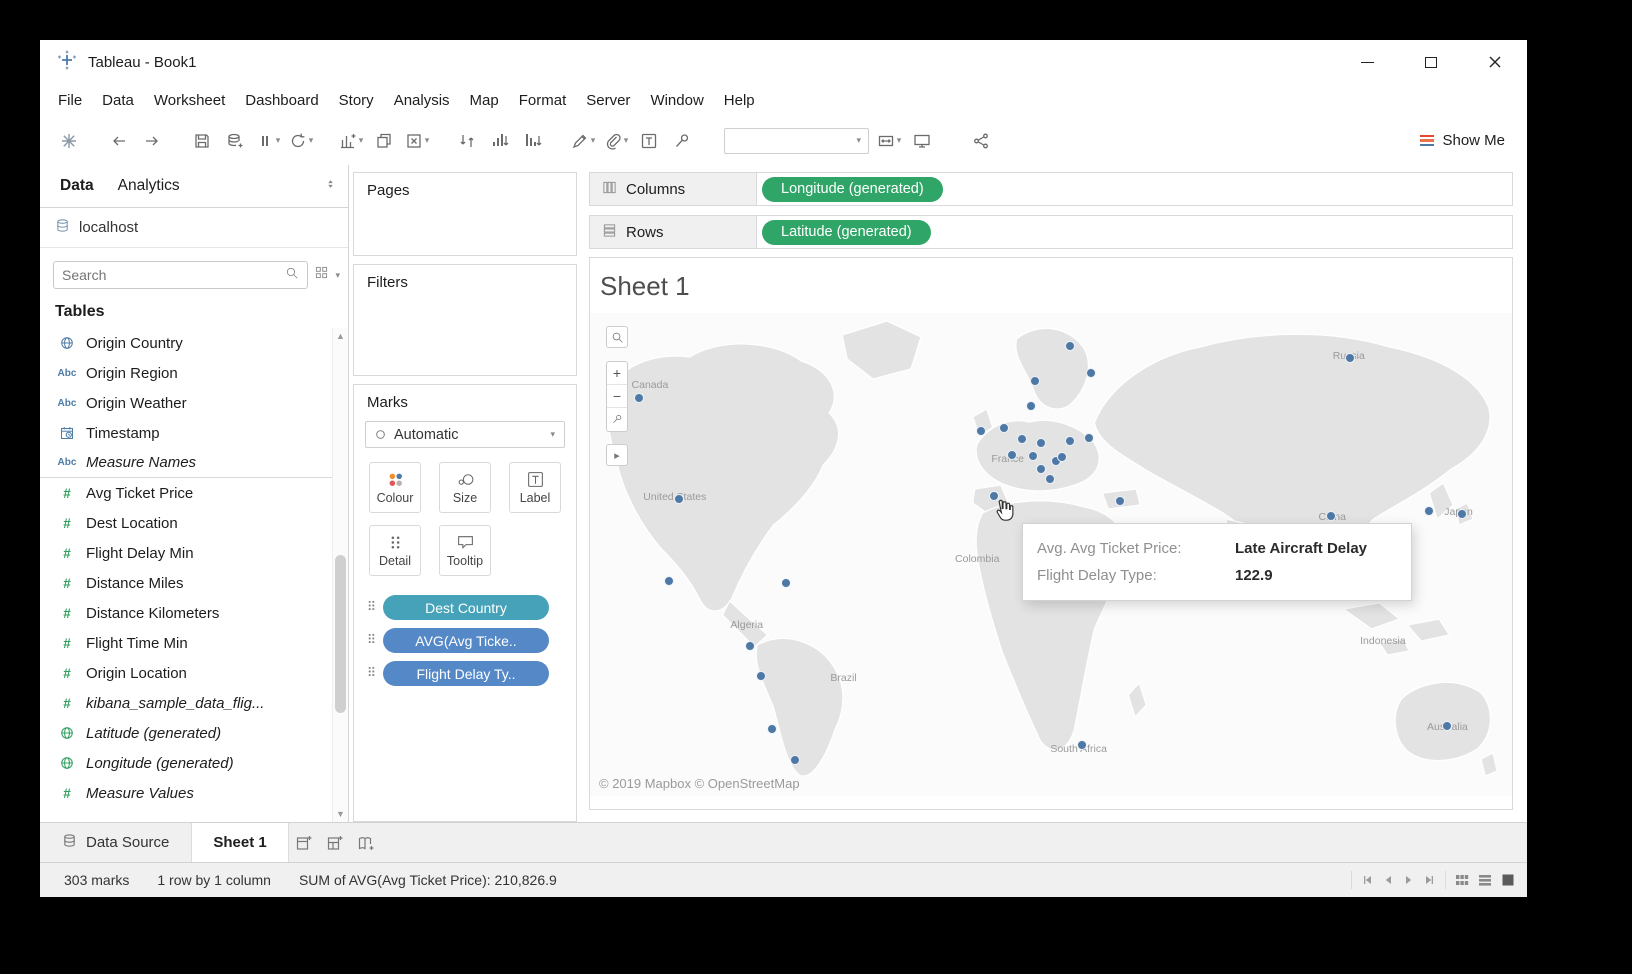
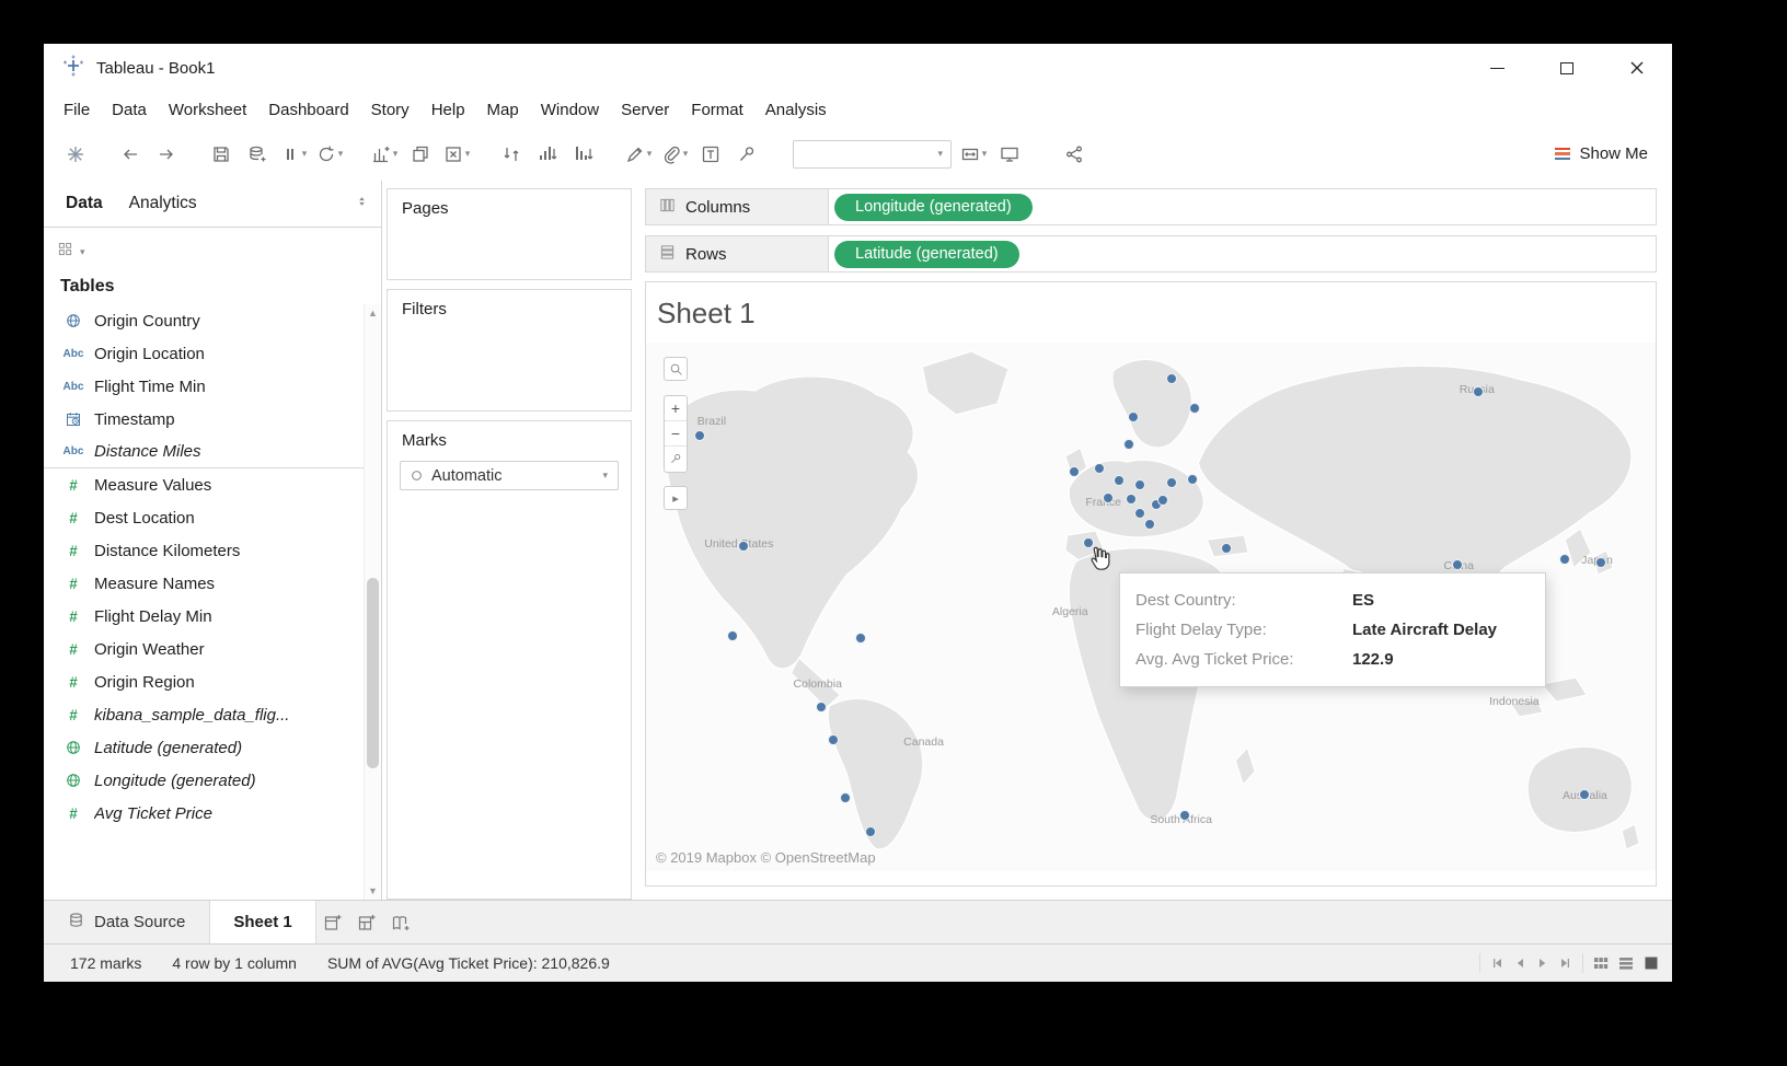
  Tableau - Book1
  File
  Data
  Worksheet
  Dashboard
  Story
- Analysis
+ Help
  Map
- Format
+ Window
  Server
- Window
+ Format
- Help
+ Analysis
  ▾
  ▾
  ▾
  ▾
  ▾
  ▾
  ▾
  ▾
  Show Me
  Data
  Analytics
- localhost
- Search
  ▾
  Tables
  Origin Country
  Abc
- Origin Region
+ Origin Location
  Abc
- Origin Weather
+ Flight Time Min
  Timestamp
  Abc
- Measure Names
+ Distance Miles
  #
- Avg Ticket Price
+ Measure Values
  #
  Dest Location
  #
- Flight Delay Min
+ Distance Kilometers
  #
- Distance Miles
+ Measure Names
  #
- Distance Kilometers
+ Flight Delay Min
  #
- Flight Time Min
+ Origin Weather
  #
- Origin Location
+ Origin Region
  #
  kibana_sample_data_flig...
  Latitude (generated)
  Longitude (generated)
  #
- Measure Values
+ Avg Ticket Price
  ▲
  ▼
  Pages
  Filters
  Marks
  Automatic
  ▾
- Colour
- Size
- Label
- Detail
- Tooltip
- Dest Country
- AVG(Avg Ticke..
- Flight Delay Ty..
  Columns
  Longitude (generated)
  Rows
  Latitude (generated)
  Sheet 1
  +
  −
  ▸
+ Dest Country:
+ ES
- Avg. Avg Ticket Price:
+ Flight Delay Type:
  Late Aircraft Delay
- Flight Delay Type:
+ Avg. Avg Ticket Price:
  122.9
  © 2019 Mapbox © OpenStreetMap
- Canada
+ Brazil
  Unitedtates
- Algeria
+ Colombia
- Brazil
+ Canada
- Colombia
+ Algeria
  Indonesia
  Southfrica
  Data Source
  Sheet 1
- 303 marks
+ 172 marks
- 1 row by 1 column
+ 4 row by 1 column
  SUM of AVG(Avg Ticket Price): 210,826.9
